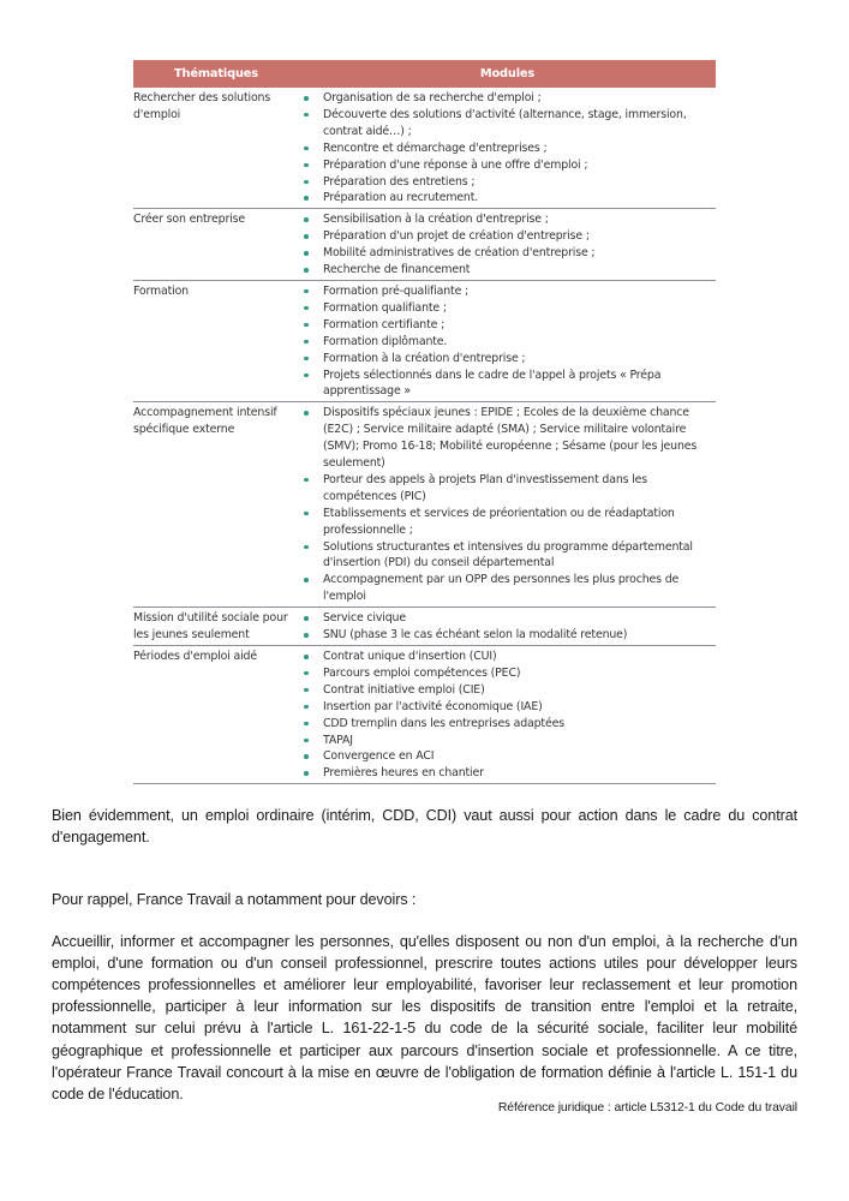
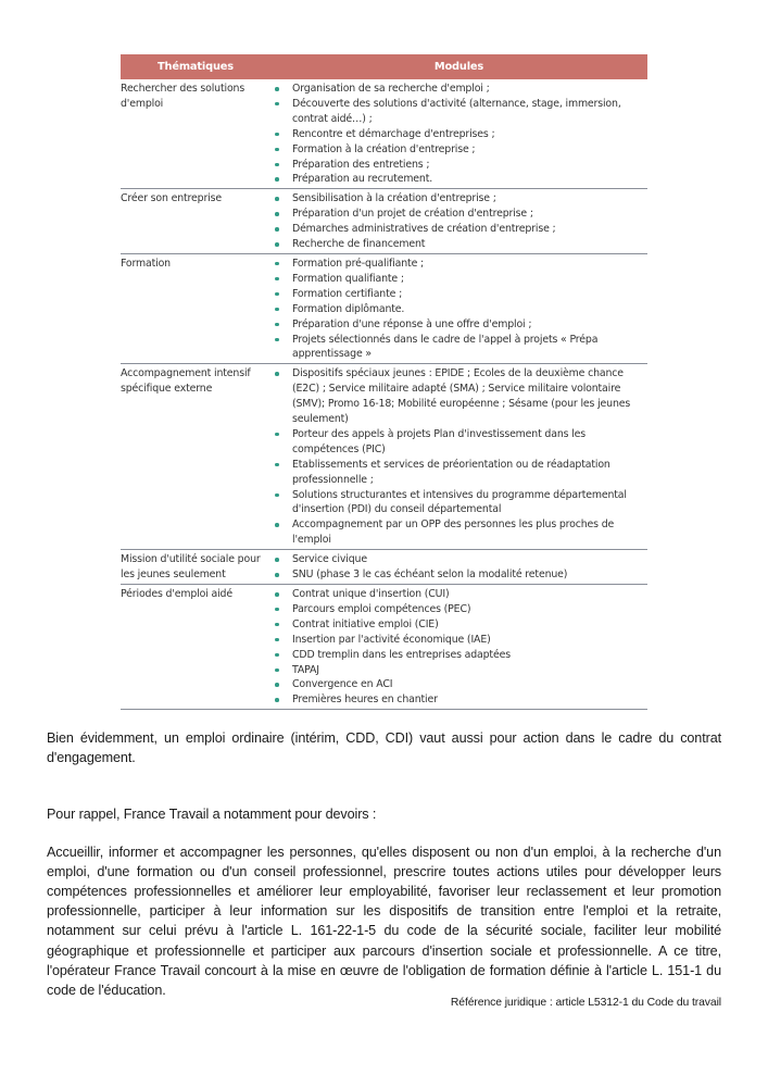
  Thématiques	Modules
- Rechercher des solutions d'emploi	Organisation de sa recherche d'emploi ;Découverte des solutions d'activité (alternance, stage, immersion, contrat aidé…) ;Rencontre et démarchage d'entreprises ;Préparation d'une réponse à une offre d'emploi ;Préparation des entretiens ;Préparation au recrutement.
+ Rechercher des solutions d'emploi	Organisation de sa recherche d'emploi ;Découverte des solutions d'activité (alternance, stage, immersion, contrat aidé…) ;Rencontre et démarchage d'entreprises ;Formation à la création d'entreprise ;Préparation des entretiens ;Préparation au recrutement.
- Créer son entreprise	Sensibilisation à la création d'entreprise ;Préparation d'un projet de création d'entreprise ;Mobilité administratives de création d'entreprise ;Recherche de financement
+ Créer son entreprise	Sensibilisation à la création d'entreprise ;Préparation d'un projet de création d'entreprise ;Démarches administratives de création d'entreprise ;Recherche de financement
- Formation	Formation pré-qualifiante ;Formation qualifiante ;Formation certifiante ;Formation diplômante.Formation à la création d'entreprise ;Projets sélectionnés dans le cadre de l'appel à projets « Prépa apprentissage »
+ Formation	Formation pré-qualifiante ;Formation qualifiante ;Formation certifiante ;Formation diplômante.Préparation d'une réponse à une offre d'emploi ;Projets sélectionnés dans le cadre de l'appel à projets « Prépa apprentissage »
  Accompagnement intensif spécifique externe	Dispositifs spéciaux jeunes : EPIDE ; Ecoles de la deuxième chance (E2C) ; Service militaire adapté (SMA) ; Service militaire volontaire (SMV); Promo 16-18; Mobilité européenne ; Sésame (pour les jeunes seulement)Porteur des appels à projets Plan d'investissement dans les compétences (PIC)Etablissements et services de préorientation ou de réadaptation professionnelle ;Solutions structurantes et intensives du programme départemental d'insertion (PDI) du conseil départementalAccompagnement par un OPP des personnes les plus proches de l'emploi
  Mission d'utilité sociale pour les jeunes seulement	Service civiqueSNU (phase 3 le cas échéant selon la modalité retenue)
  Périodes d'emploi aidé	Contrat unique d'insertion (CUI)Parcours emploi compétences (PEC)Contrat initiative emploi (CIE)Insertion par l'activité économique (IAE)CDD tremplin dans les entreprises adaptéesTAPAJConvergence en ACIPremières heures en chantier
  Bien évidemment, un emploi ordinaire (intérim, CDD, CDI) vaut aussi pour action dans le cadre du contrat d'engagement.
  Pour rappel, France Travail a notamment pour devoirs :
  Accueillir, informer et accompagner les personnes, qu'elles disposent ou non d'un emploi, à la recherche d'un emploi, d'une formation ou d'un conseil professionnel, prescrire toutes actions utiles pour développer leurs compétences professionnelles et améliorer leur employabilité, favoriser leur reclassement et leur promotion professionnelle, participer à leur information sur les dispositifs de transition entre l'emploi et la retraite, notamment sur celui prévu à l'article L. 161-22-1-5 du code de la sécurité sociale, faciliter leur mobilité géographique et professionnelle et participer aux parcours d'insertion sociale et professionnelle. A ce titre, l'opérateur France Travail concourt à la mise en œuvre de l'obligation de formation définie à l'article L. 151-1 du code de l'éducation.
  Référence juridique : article L5312-1 du Code du travail
